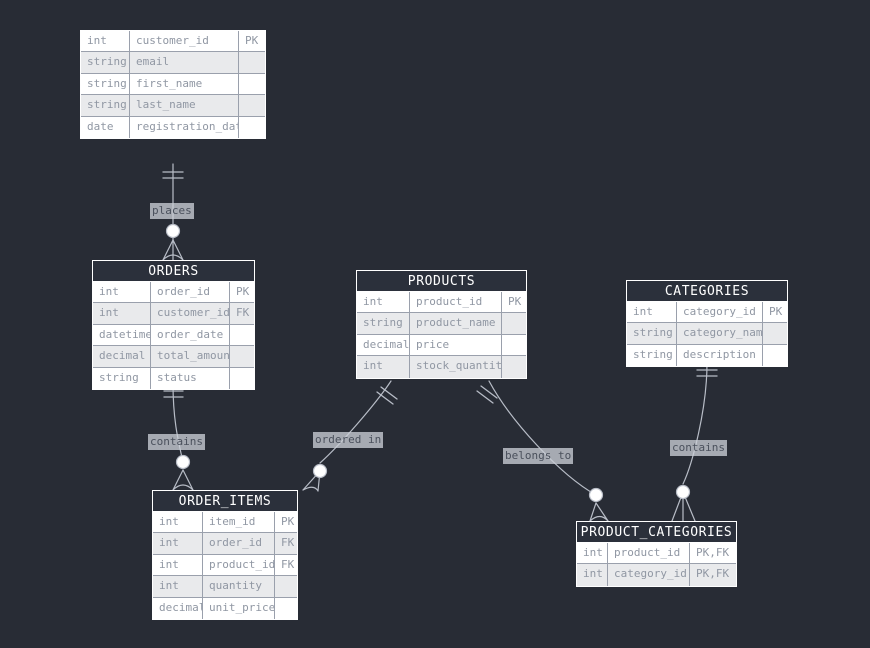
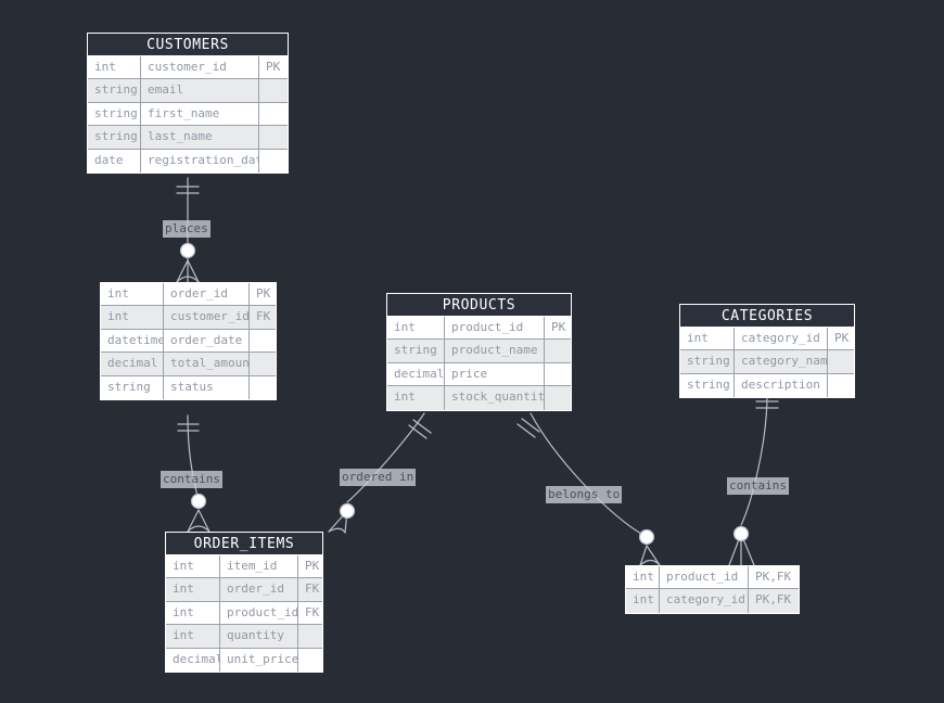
+ CUSTOMERS
  int
  customer_id
  PK
  string
  email
  string
  first_name
  string
  last_name
  date
  registration_dat
- ORDERS
  int
  order_id
  PK
  int
  customer_id
  FK
  datetime
  order_date
  decimal
  total_amoun
  string
  status
  PRODUCTS
  int
  product_id
  PK
  string
  product_name
  decimal
  price
  int
  stock_quantit
  CATEGORIES
  int
  category_id
  PK
  string
  category_nam
  string
  description
  ORDER_ITEMS
  int
  item_id
  PK
  int
  order_id
  FK
  int
  product_id
  FK
  int
  quantity
  decimal
  unit_price
- PRODUCT_CATEGORIES
  int
  product_id
  PK,FK
  int
  category_id
  PK,FK
  places
  contains
  ordered in
  belongs to
  contains
